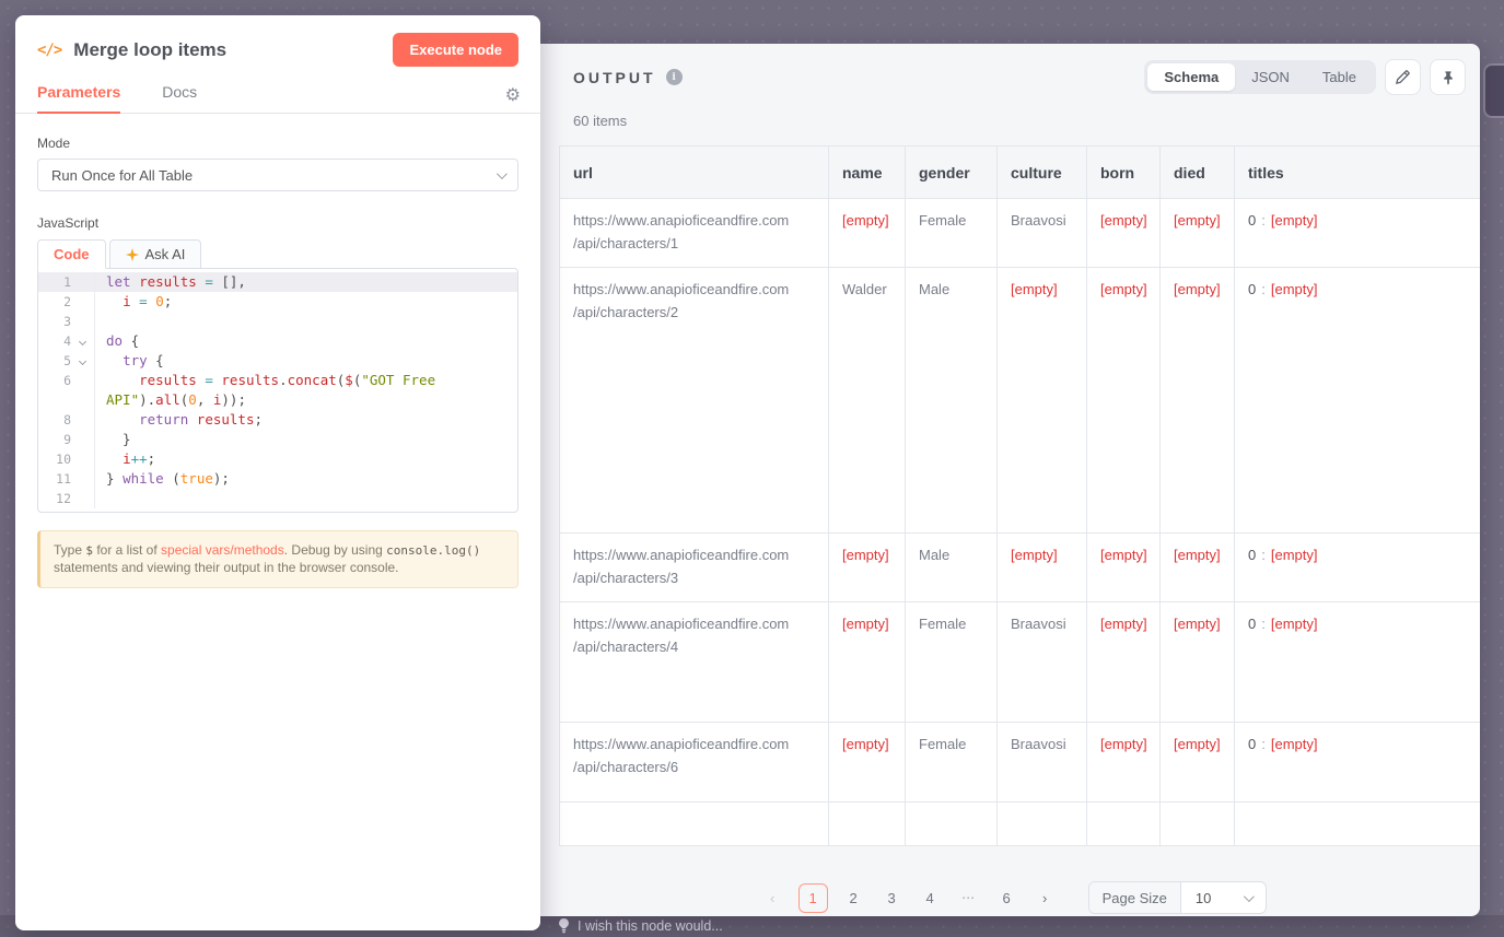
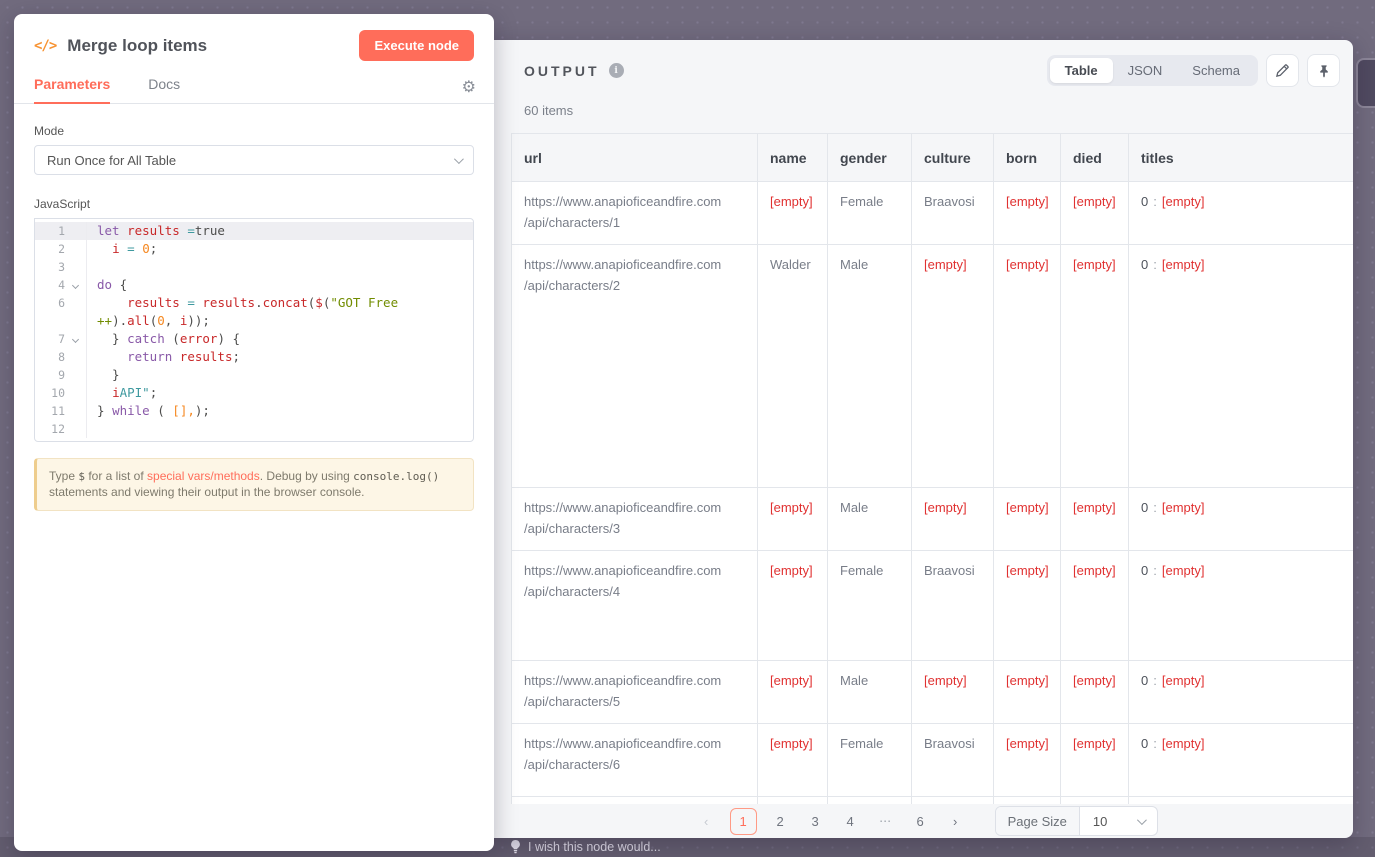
  I wish this node would...
  </>
  Merge loop items
  Execute node
  Parameters
  Docs
  ⚙
  Mode
  Run Once for All Table
  JavaScript
- Code
- Ask AI
  1
- let results = [],
+ let results =true
  2
  i = 0;
  3
  4
  do {
- 5
- try {
  6
  results = results.concat($("GOT Free
- API").all(0, i));
+ ++).all(0, i));
+ 7
+ } catch (error) {
  8
  return results;
  9
  }
  10
- i++;
+ iAPI";
  11
- } while (true);
+ } while ( [],);
  12
  Type $ for a list of special vars/methods. Debug by using console.log() statements and viewing their output in the browser console.
  OUTPUT
  i
- Schema
+ Table
  JSON
- Table
+ Schema
  60 items
  url	name	gender	culture	born	died	titles
  https://www.anapioficeandfire.com/api/characters/1	[empty]	Female	Braavosi	[empty]	[empty]	0 : [empty]
  https://www.anapioficeandfire.com/api/characters/2	Walder	Male	[empty]	[empty]	[empty]	0 : [empty]
  https://www.anapioficeandfire.com/api/characters/3	[empty]	Male	[empty]	[empty]	[empty]	0 : [empty]
  https://www.anapioficeandfire.com/api/characters/4	[empty]	Female	Braavosi	[empty]	[empty]	0 : [empty]
+ https://www.anapioficeandfire.com/api/characters/5	[empty]	Male	[empty]	[empty]	[empty]	0 : [empty]
  https://www.anapioficeandfire.com/api/characters/6	[empty]	Female	Braavosi	[empty]	[empty]	0 : [empty]
  ‹
  1
  2
  3
  4
  ⋯
  6
  ›
  Page Size
  10
